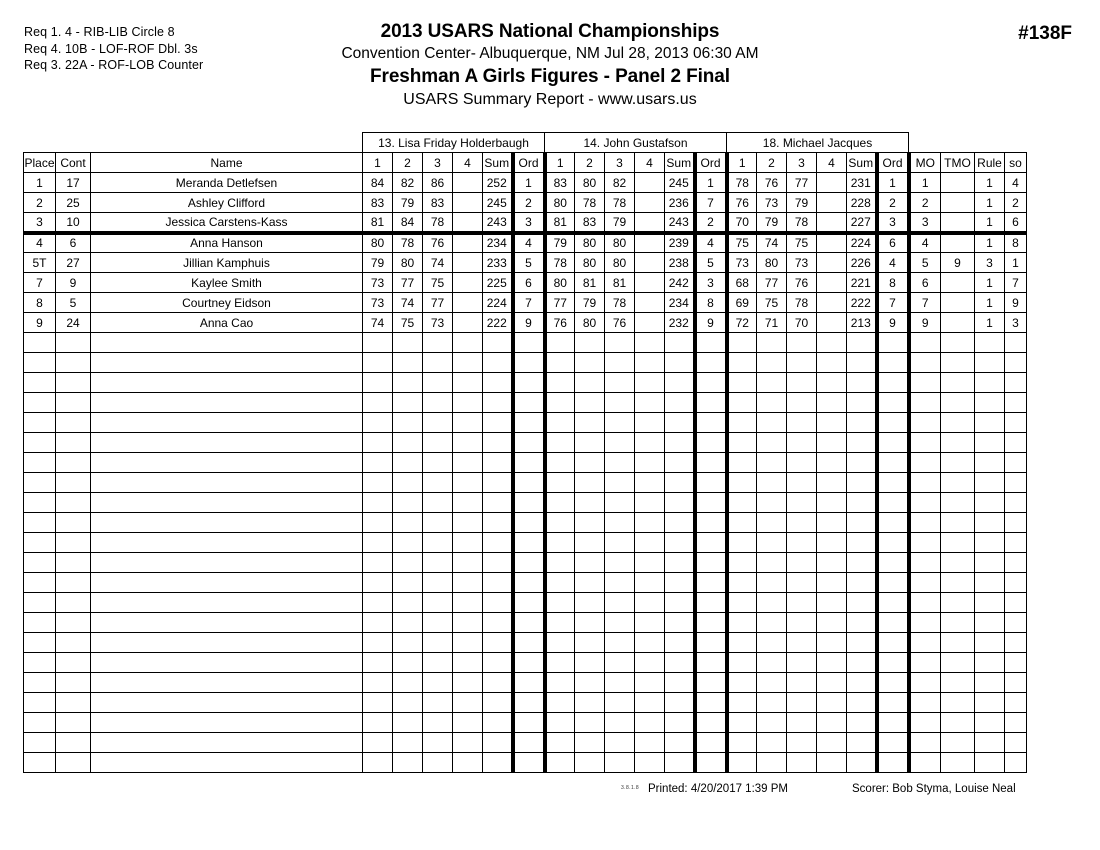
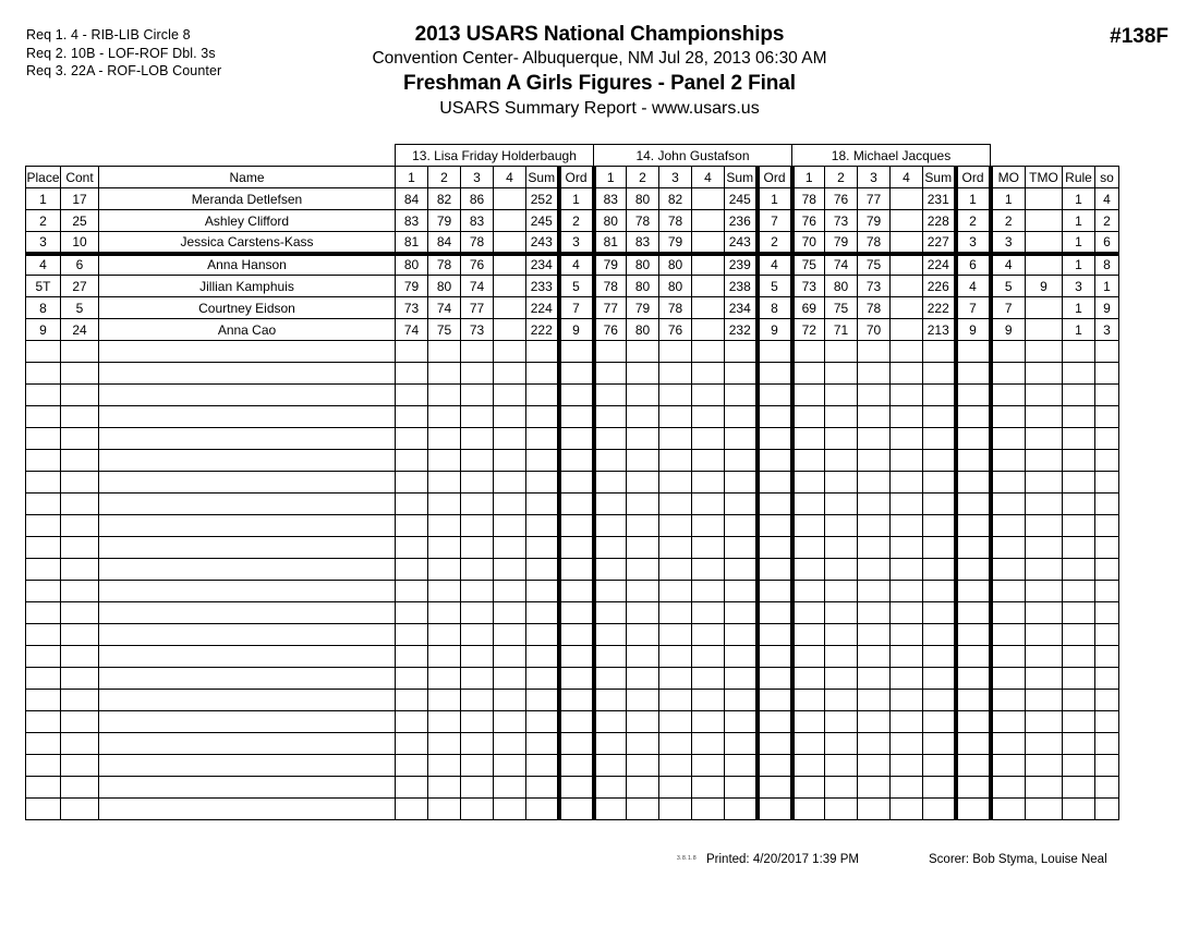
  Req 1. 4 - RIB-LIB Circle 8
- Req 4. 10B - LOF-ROF Dbl. 3s
+ Req 2. 10B - LOF-ROF Dbl. 3s
  Req 3. 22A - ROF-LOB Counter
  2013 USARS National Championships
  Convention Center- Albuquerque, NM Jul 28, 2013 06:30 AM
  Freshman A Girls Figures - Panel 2 Final
  USARS Summary Report - www.usars.us
  #138F
  			13. Lisa Friday Holderbaugh	14. John Gustafson	18. Michael Jacques
  Place	Cont	Name	1	2	3	4	Sum	Ord	1	2	3	4	Sum	Ord	1	2	3	4	Sum	Ord	MO	TMO	Rule	so
  1	17	Meranda Detlefsen	84	82	86		252	1	83	80	82		245	1	78	76	77		231	1	1		1	4
  2	25	Ashley Clifford	83	79	83		245	2	80	78	78		236	7	76	73	79		228	2	2		1	2
  3	10	Jessica Carstens-Kass	81	84	78		243	3	81	83	79		243	2	70	79	78		227	3	3		1	6
  4	6	Anna Hanson	80	78	76		234	4	79	80	80		239	4	75	74	75		224	6	4		1	8
  5T	27	Jillian Kamphuis	79	80	74		233	5	78	80	80		238	5	73	80	73		226	4	5	9	3	1
- 7	9	Kaylee Smith	73	77	75		225	6	80	81	81		242	3	68	77	76		221	8	6		1	7
  8	5	Courtney Eidson	73	74	77		224	7	77	79	78		234	8	69	75	78		222	7	7		1	9
  9	24	Anna Cao	74	75	73		222	9	76	80	76		232	9	72	71	70		213	9	9		1	3
  Printed: 4/20/2017 1:39 PM
  Scorer: Bob Styma, Louise Neal
